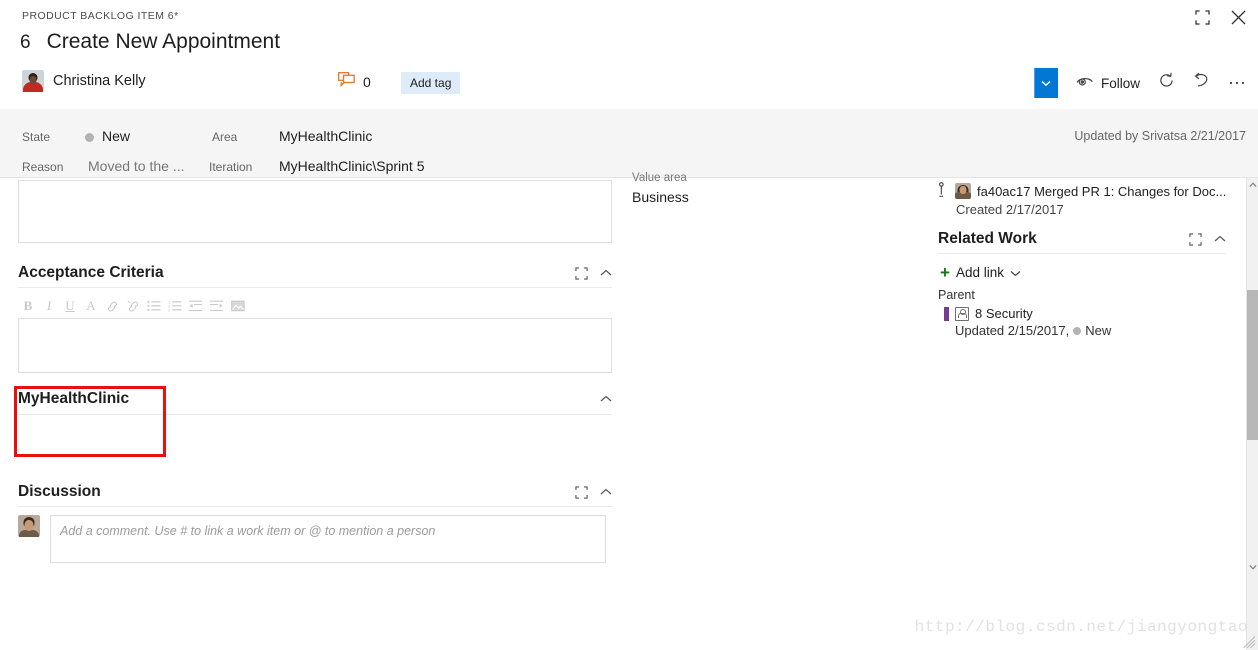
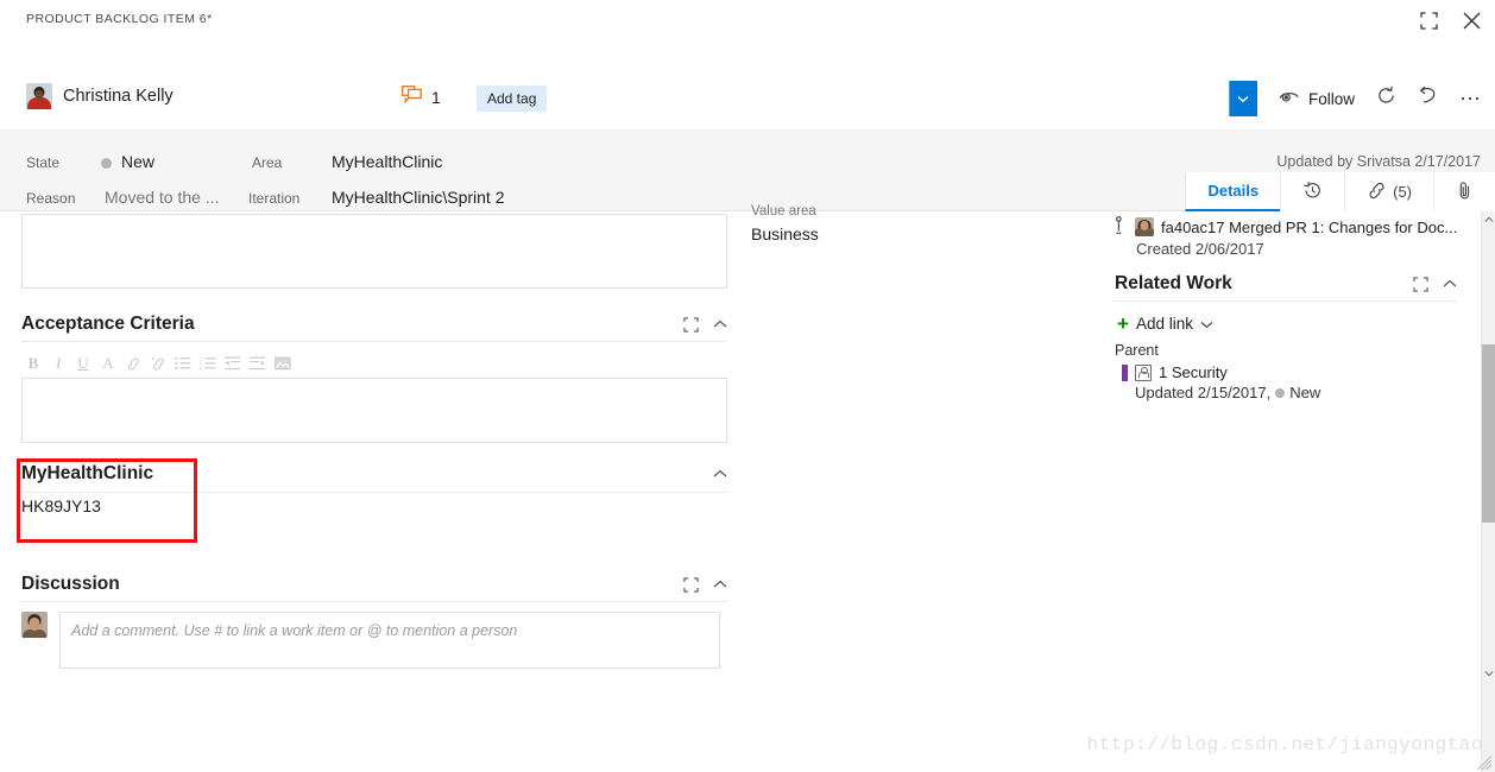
  PRODUCT BACKLOG ITEM 6*
- 6
- Create New Appointment
  Christina Kelly
- 0
+ 1
  Add tag
  Follow
  ⋯
  State
  New
  Reason
  Moved to the ...
  Area
  MyHealthClinic
  Iteration
- MyHealthClinic\Sprint 5
+ MyHealthClinic\Sprint 2
- Updated by Srivatsa 2/21/2017
+ Updated by Srivatsa 2/17/2017
+ Details
+ (5)
  Acceptance Criteria
  B
  I
  U
  A
  MyHealthClinic
+ HK89JY13
  Discussion
  Add a comment. Use # to link a work item or @ to mention a person
  Value area
  Business
  fa40ac17 Merged PR 1: Changes for Doc...
- Created 2/17/2017
+ Created 2/06/2017
  Related Work
  +
  Add link
  Parent
- 8 Security
+ 1 Security
  Updated 2/15/2017,
  New
  http://blog.csdn.net/jiangyongtao
